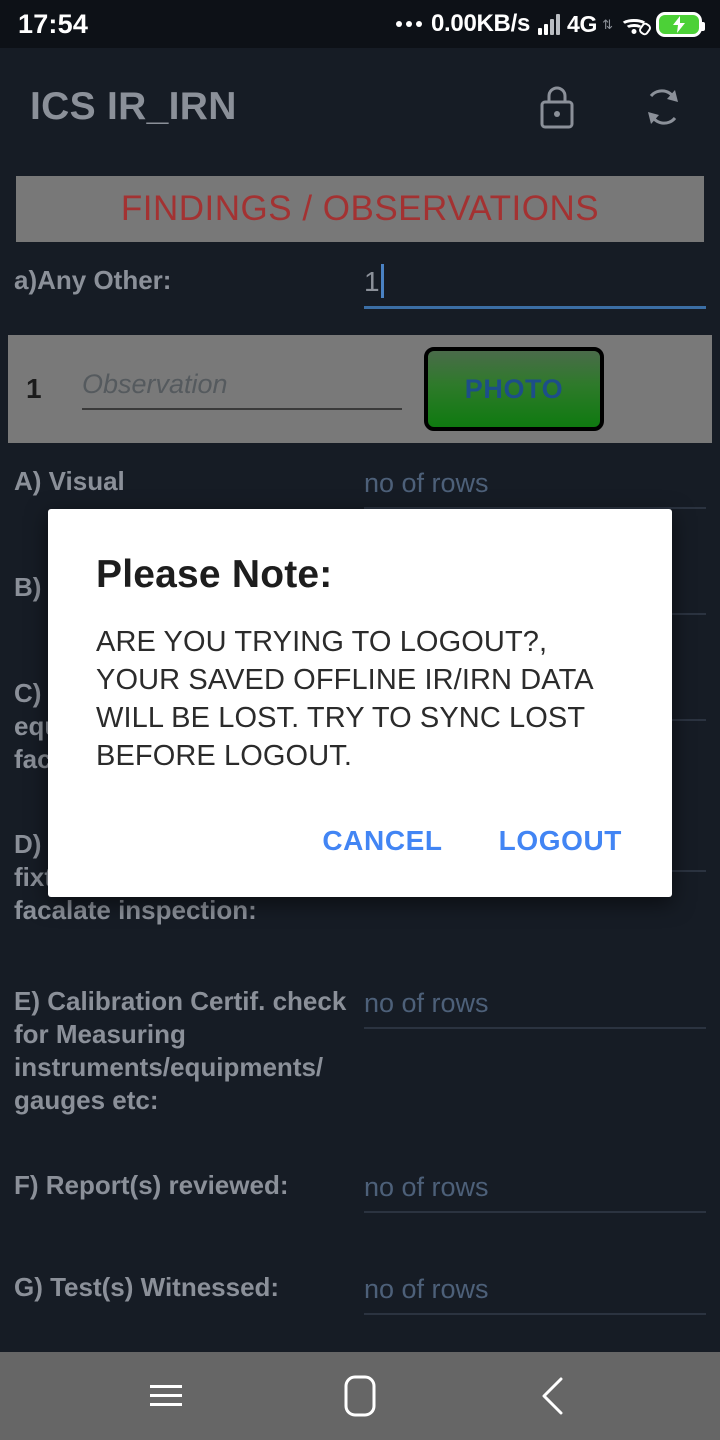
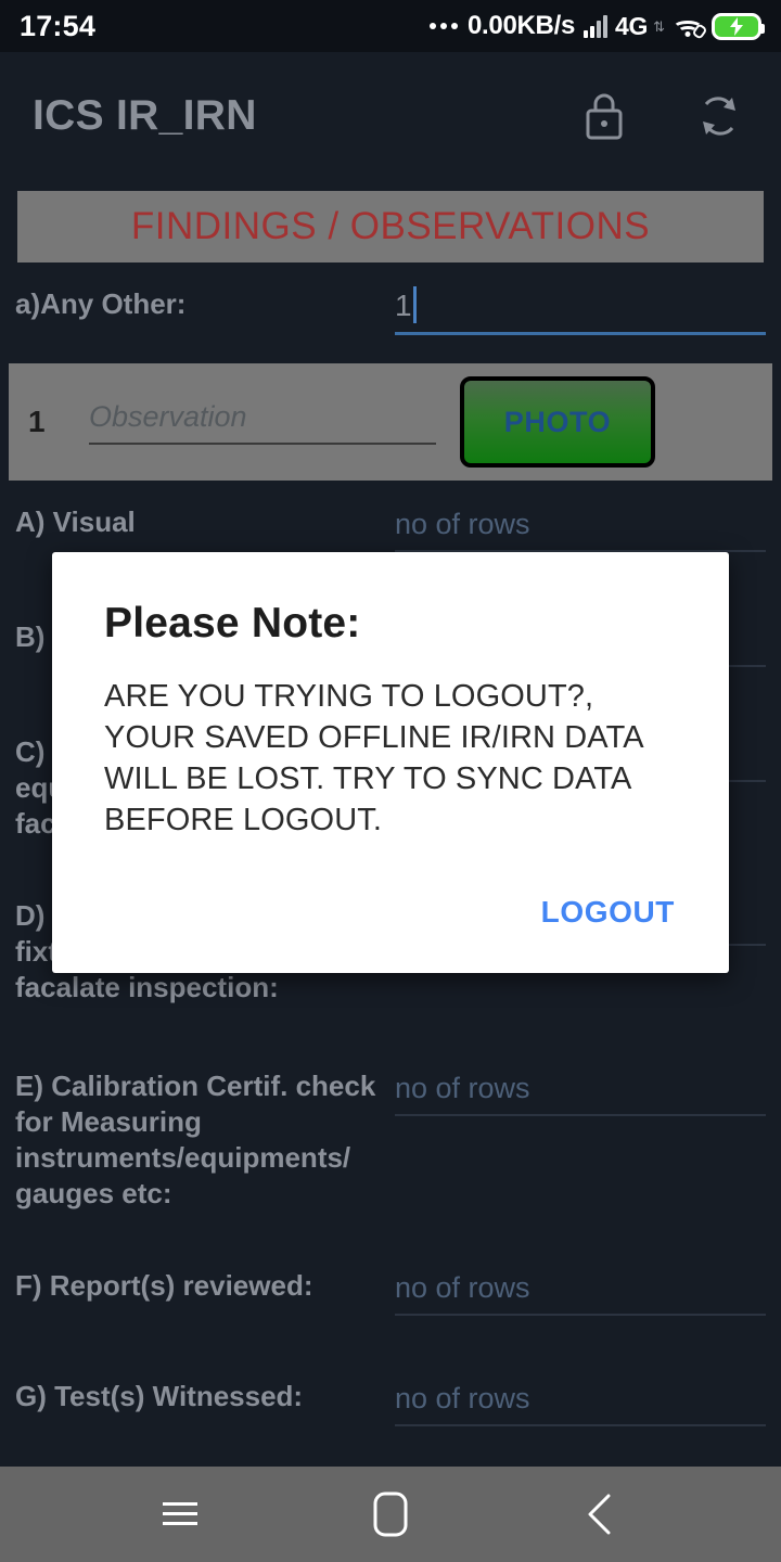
  17:54
  0.00KB/s
  4G
  ⇅
  ICS IR_IRN
  FINDINGS / OBSERVATIONS
  a)Any Other:
  1
  1
  Observation
  PHOTO
  A) Visual
  no of rows
  B)
  C)
  fac
  D)
  facalate inspection:
  E) Calibration Certif. check for Measuring instruments/equipments/ gauges etc:
  no of rows
  F) Report(s) reviewed:
  no of rows
  G) Test(s) Witnessed:
  no of rows
  Please Note:
- ARE YOU TRYING TO LOGOUT?, YOUR SAVED OFFLINE IR/IRN DATA WILL BE LOST. TRY TO SYNC LOST BEFORE LOGOUT.
+ ARE YOU TRYING TO LOGOUT?, YOUR SAVED OFFLINE IR/IRN DATA WILL BE LOST. TRY TO SYNC DATA BEFORE LOGOUT.
- CANCEL
  LOGOUT
